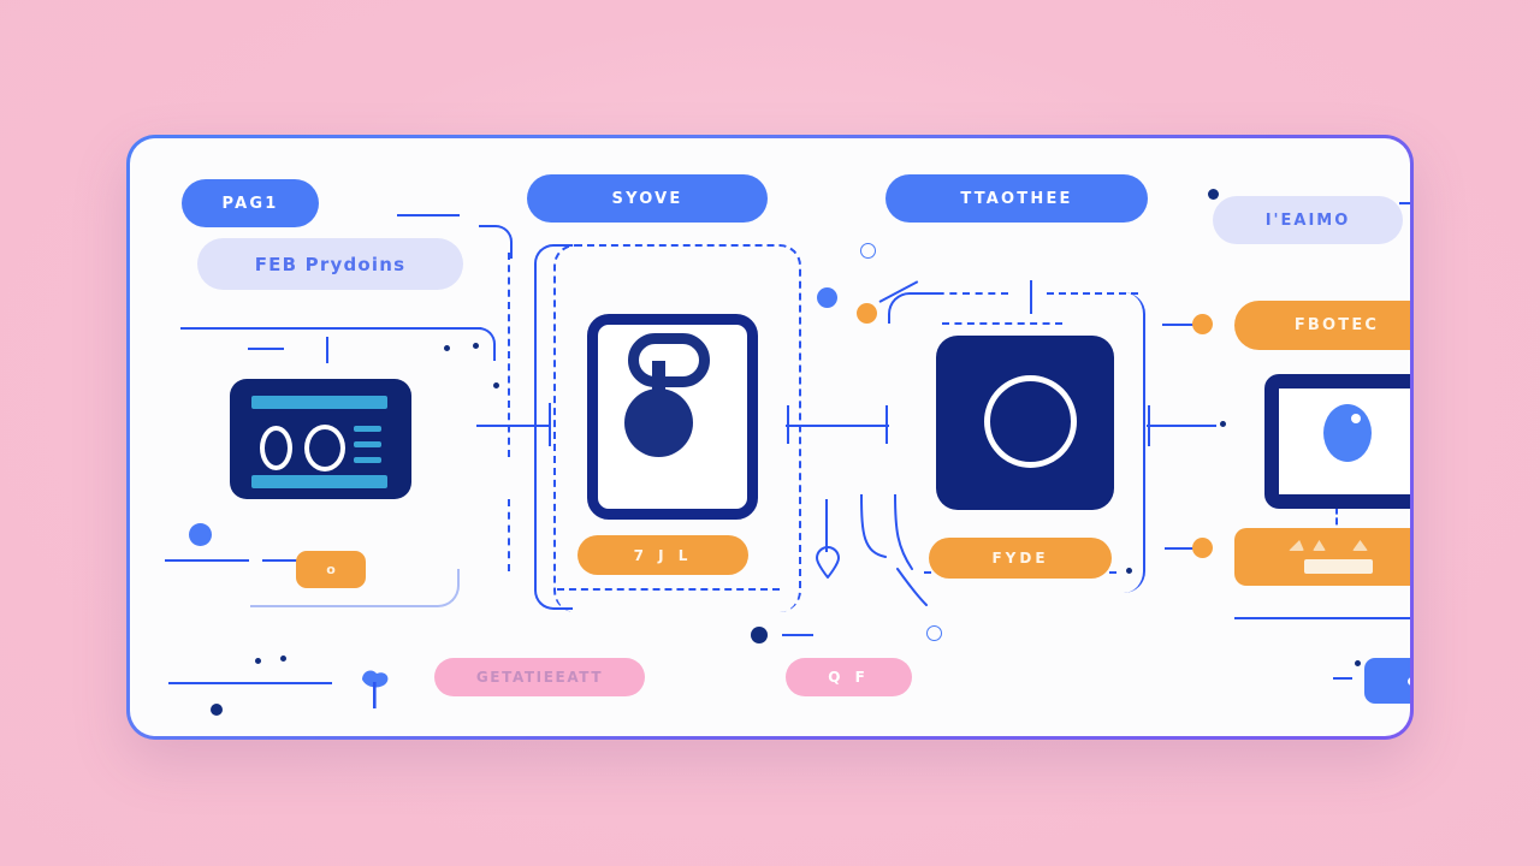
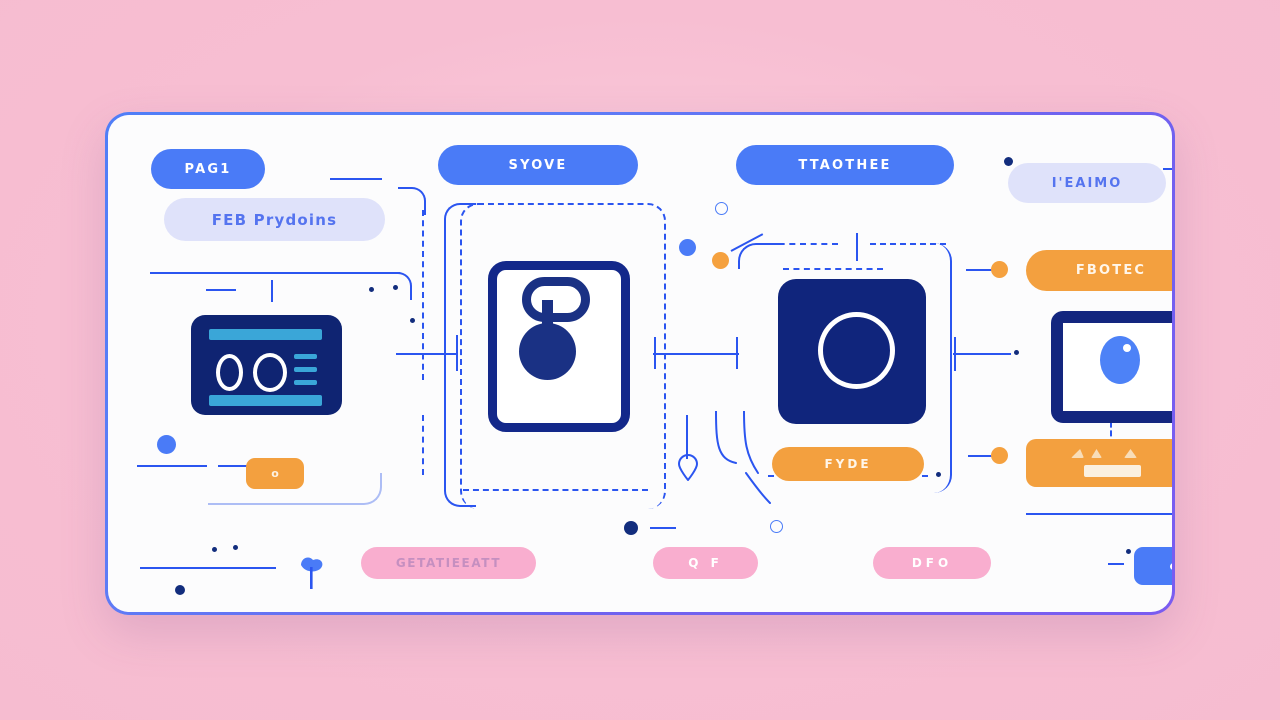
  PAG1
  FEB Prydoins
  SYOVE
  TTAOTHEE
  I'EAIMO
  FBOTEC
  o
- 7 J L
  FYDE
  GETATIEEATT
  Q F
+ DFO
